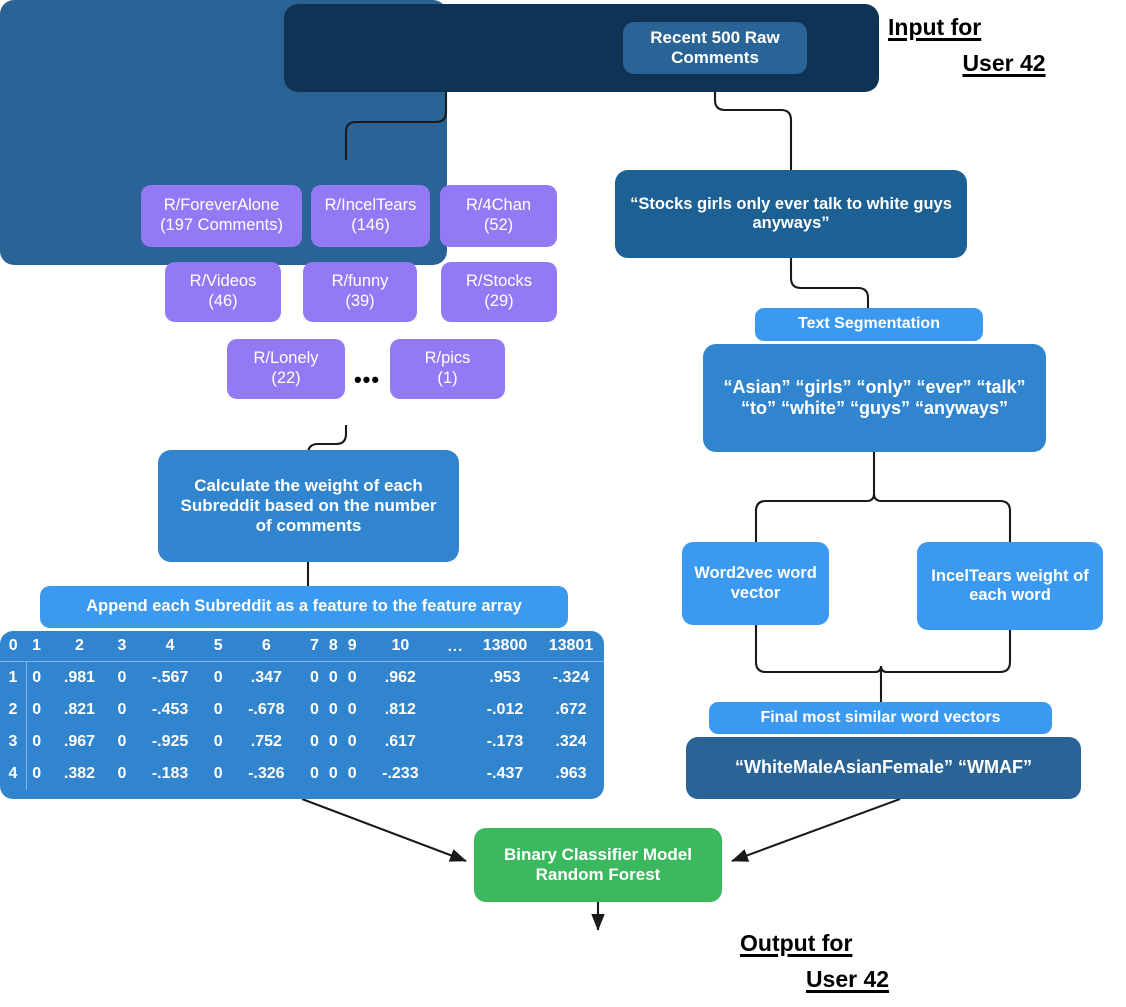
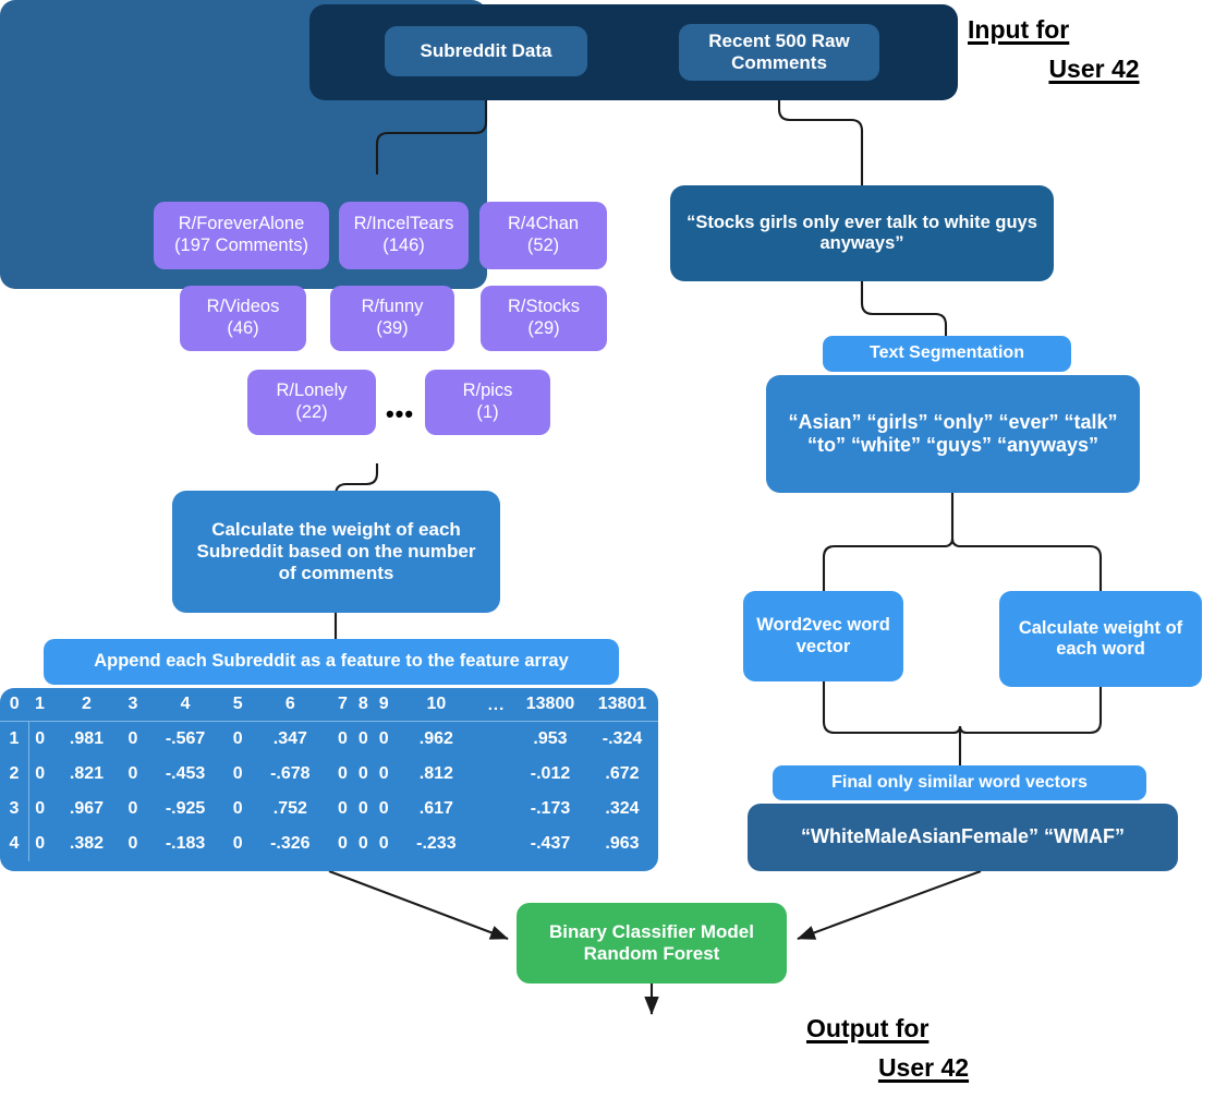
+ Subreddit Data
  Recent 500 Raw Comments
  Input for
  User 42
  R/ForeverAlone
  (197 Comments)
  R/IncelTears
  (146)
  R/4Chan
  (52)
  R/Videos
  (46)
  R/funny
  (39)
  R/Stocks
  (29)
  R/Lonely
  (22)
  R/pics
  (1)
  •••
  Calculate the weight of each Subreddit based on the number of comments
  Append each Subreddit as a feature to the feature array
  0	1	2	3	4	5	6	7	8	9	10	...	13800	13801
  1	0	.981	0	-.567	0	.347	0	0	0	.962		.953	-.324
  2	0	.821	0	-.453	0	-.678	0	0	0	.812		-.012	.672
  3	0	.967	0	-.925	0	.752	0	0	0	.617		-.173	.324
  4	0	.382	0	-.183	0	-.326	0	0	0	-.233		-.437	.963
  “Stocks girls only ever talk to white guys anyways”
  Text Segmentation
  “Asian” “girls” “only” “ever” “talk” “to” “white” “guys” “anyways”
  Word2vec word vector
- IncelTears weight of each word
+ Calculate weight of each word
- Final most similar word vectors
+ Final only similar word vectors
  “WhiteMaleAsianFemale” “WMAF”
  Binary Classifier Model Random Forest
  Output for
  User 42
